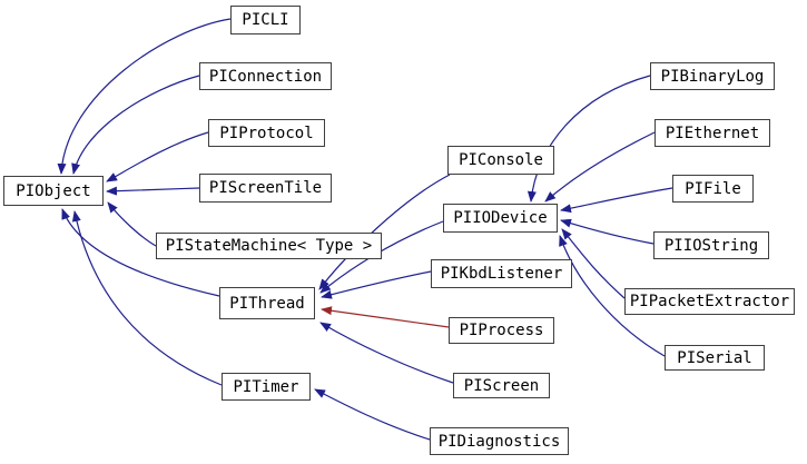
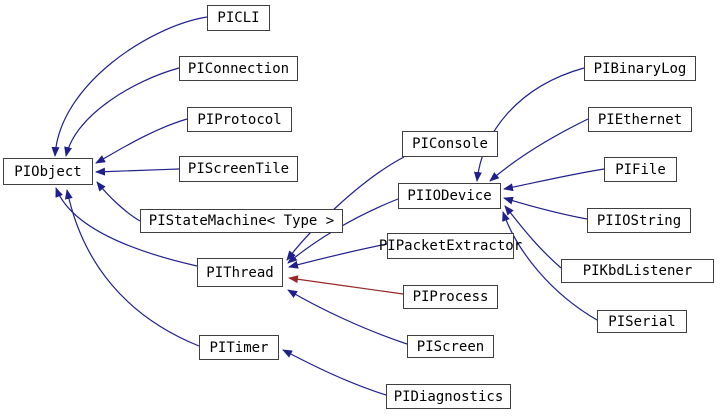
  PIObject
  PICLI
  PIConnection
  PIProtocol
  PIScreenTile
  PIStateMachine< Type >
  PIThread
  PITimer
  PIConsole
  PIIODevice
- PIKbdListener
+ PIPacketExtractor
  PIProcess
  PIScreen
  PIDiagnostics
  PIBinaryLog
  PIEthernet
  PIFile
  PIIOString
- PIPacketExtractor
+ PIKbdListener
  PISerial
